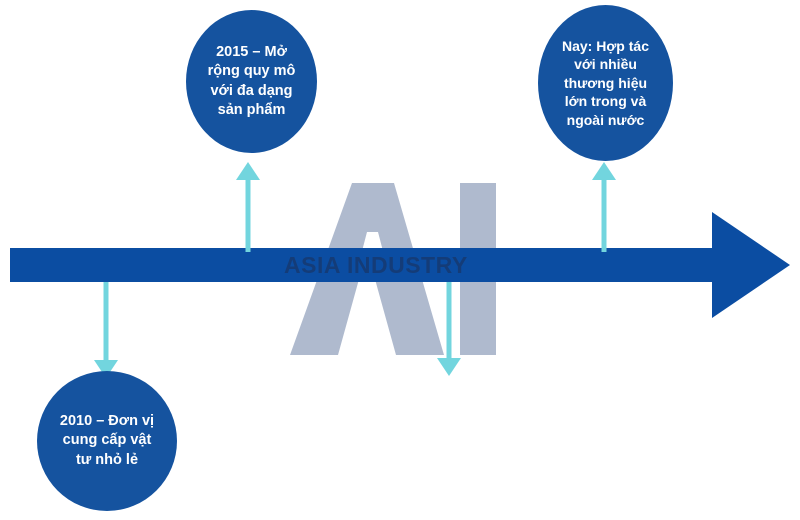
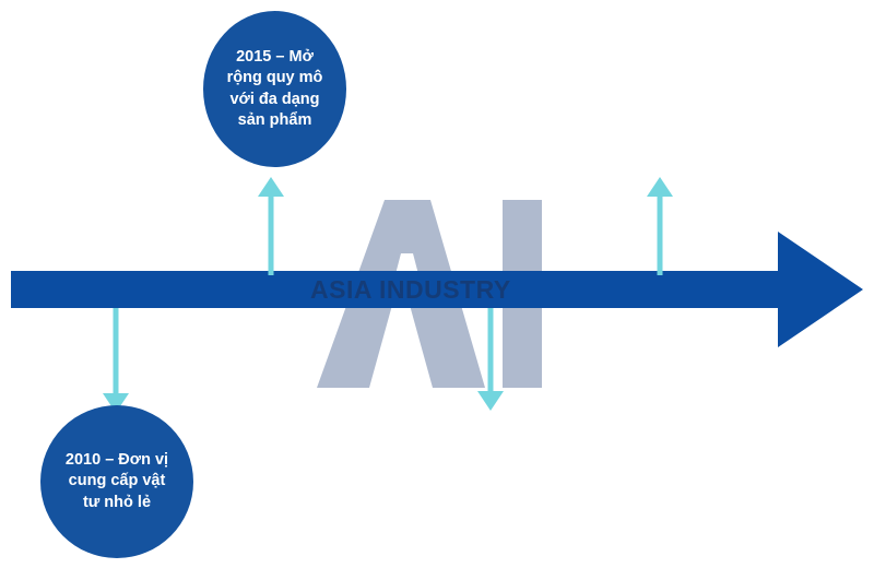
  ASIA INDUSTRY
  2015 – Mở
  rộng quy mô
  với đa dạng
  sản phẩm
- Nay: Hợp tác
- với nhiều
- thương hiệu
- lớn trong và
- ngoài nước
  2010 – Đơn vị
  cung cấp vật
  tư nhỏ lẻ
